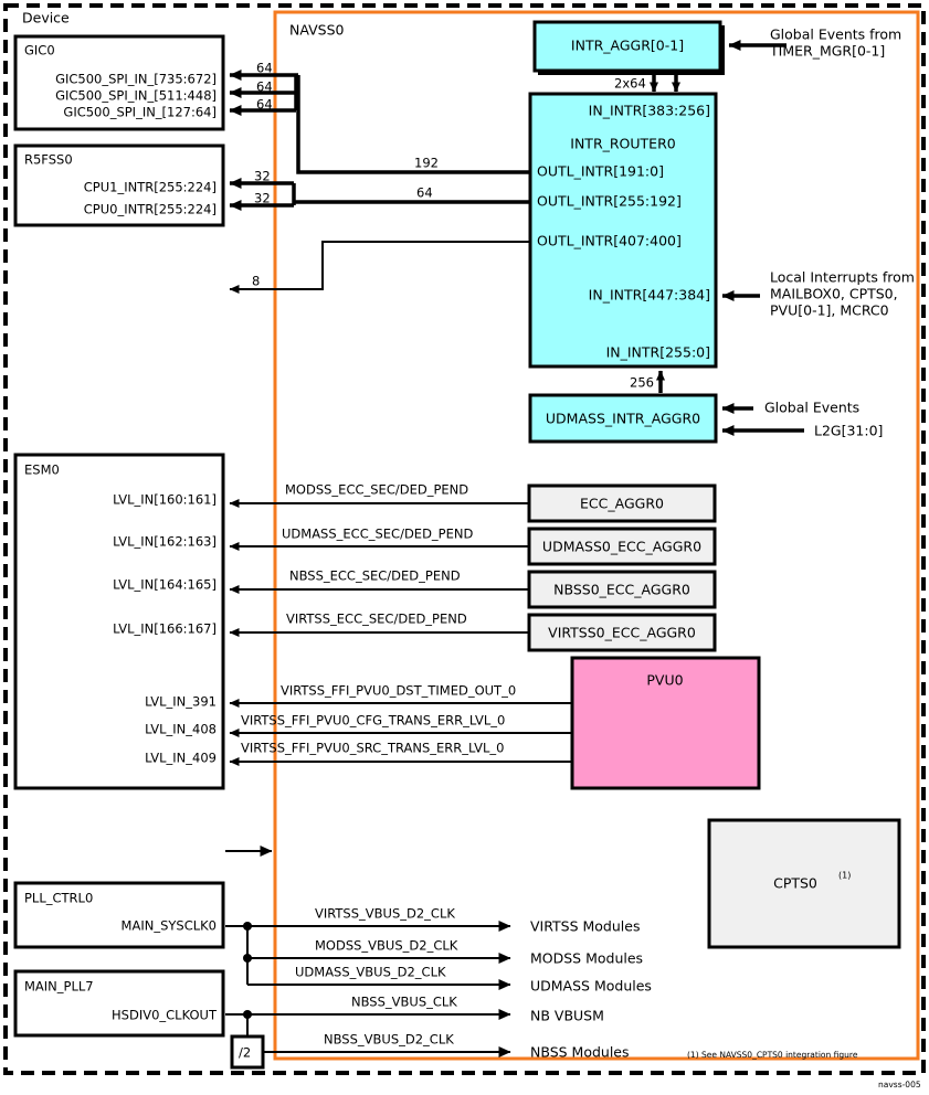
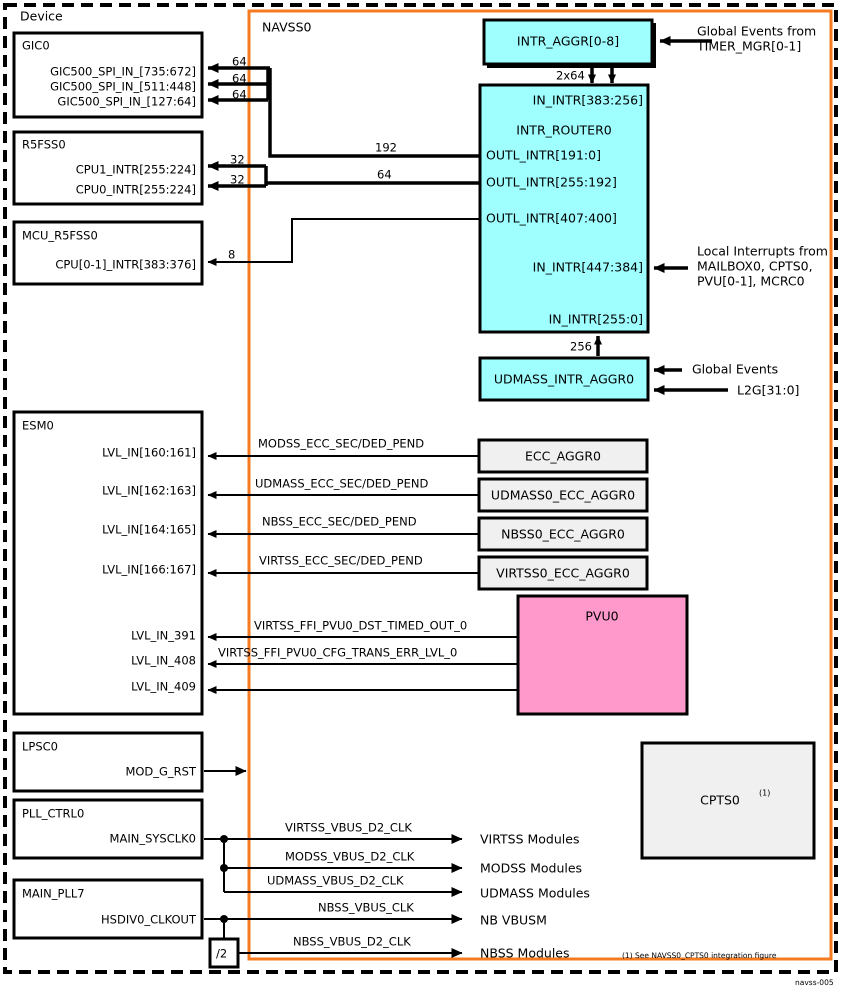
  Device
  NAVSS0
  GIC0
  GIC500_SPI_IN_[735:672]
  GIC500_SPI_IN_[511:448]
  GIC500_SPI_IN_[127:64]
  R5FSS0
  CPU1_INTR[255:224]
  CPU0_INTR[255:224]
+ MCU_R5FSS0
+ CPU[0-1]_INTR[383:376]
  ESM0
  LVL_IN[160:161]
  LVL_IN[162:163]
  LVL_IN[164:165]
  LVL_IN[166:167]
  LVL_IN_391
  LVL_IN_408
  LVL_IN_409
+ LPSC0
+ MOD_G_RST
  PLL_CTRL0
  MAIN_SYSCLK0
  MAIN_PLL7
  HSDIV0_CLKOUT
  /2
- INTR_AGGR[0-1]
+ INTR_AGGR[0-8]
  IN_INTR[383:256]
  INTR_ROUTER0
  OUTL_INTR[191:0]
  OUTL_INTR[255:192]
  OUTL_INTR[407:400]
  IN_INTR[447:384]
  IN_INTR[255:0]
  UDMASS_INTR_AGGR0
  ECC_AGGR0
  UDMASS0_ECC_AGGR0
  NBSS0_ECC_AGGR0
  VIRTSS0_ECC_AGGR0
  PVU0
  CPTS0
  (1)
  64
  64
  64
  32
  32
  8
  192
  64
  2x64
  Global Events from
  TIMER_MGR[0-1]
  Local Interrupts from
  MAILBOX0, CPTS0,
  PVU[0-1], MCRC0
  256
  Global Events
  L2G[31:0]
  MODSS_ECC_SEC/DED_PEND
  UDMASS_ECC_SEC/DED_PEND
  NBSS_ECC_SEC/DED_PEND
  VIRTSS_ECC_SEC/DED_PEND
  VIRTSS_FFI_PVU0_DST_TIMED_OUT_0
  VIRTSS_FFI_PVU0_CFG_TRANS_ERR_LVL_0
- VIRTSS_FFI_PVU0_SRC_TRANS_ERR_LVL_0
  VIRTSS_VBUS_D2_CLK
  MODSS_VBUS_D2_CLK
  UDMASS_VBUS_D2_CLK
  NBSS_VBUS_CLK
  NBSS_VBUS_D2_CLK
  VIRTSS Modules
  MODSS Modules
  UDMASS Modules
  NB VBUSM
  NBSS Modules
  (1) See NAVSS0_CPTS0 integration figure
  navss-005
